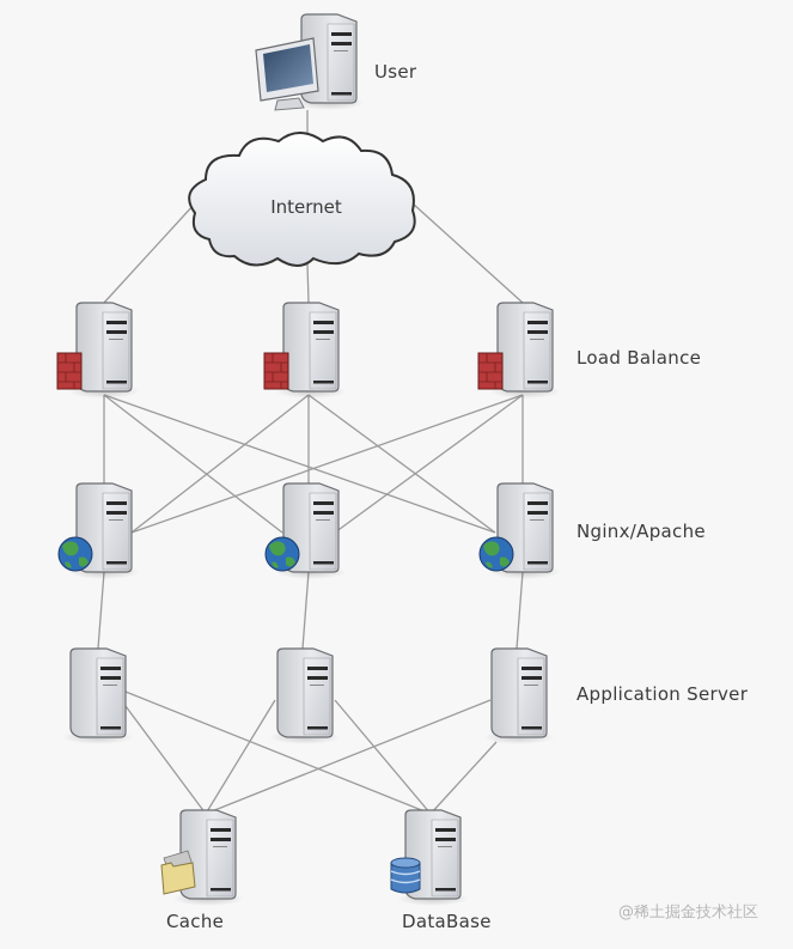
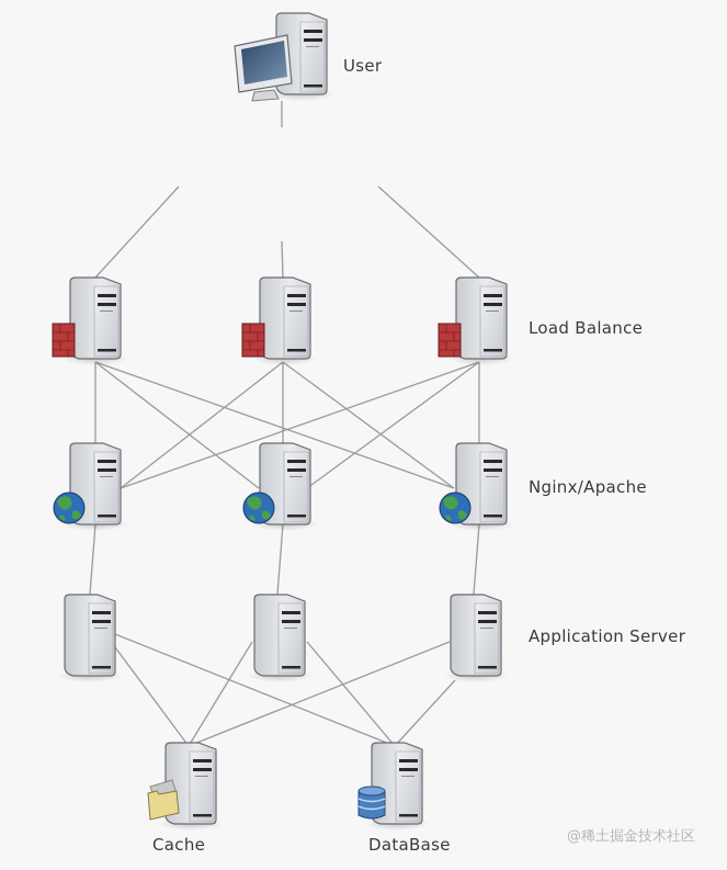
- Internet
  User
  Load Balance
  Nginx/Apache
  Application Server
  Cache
  DataBase
  @稀土掘金技术社区
